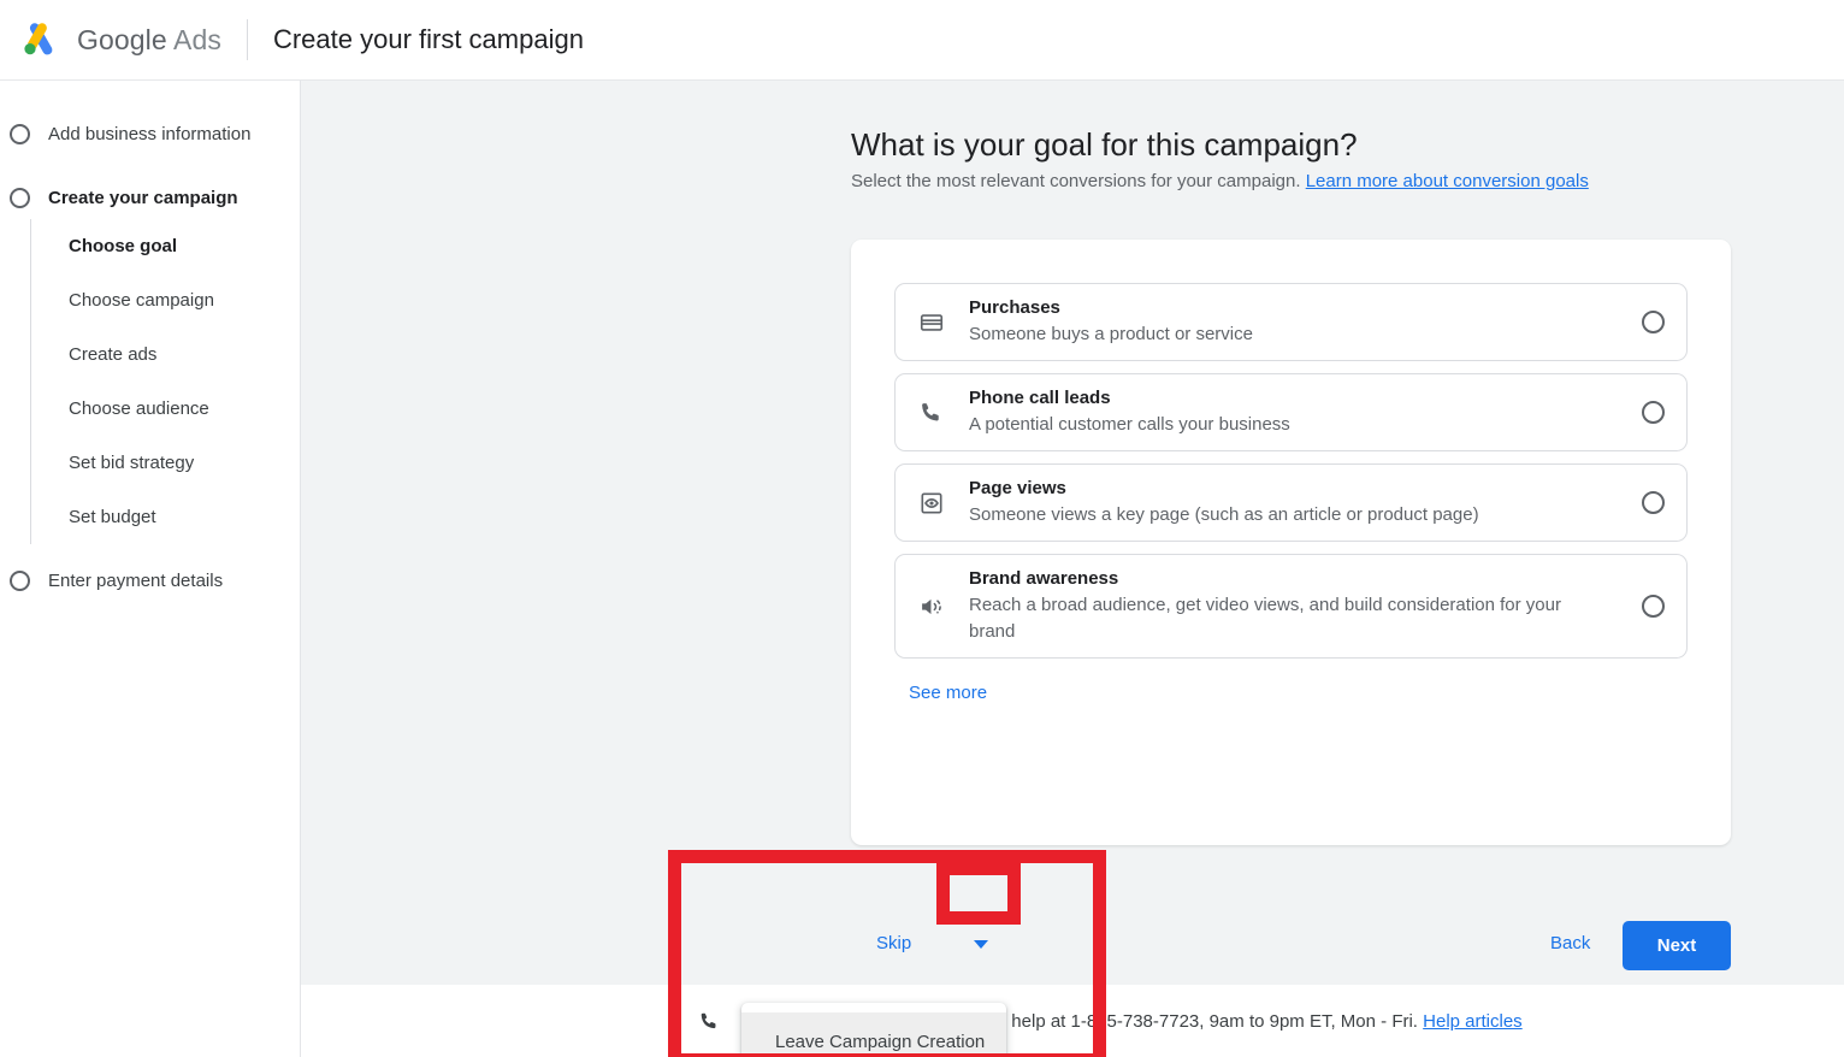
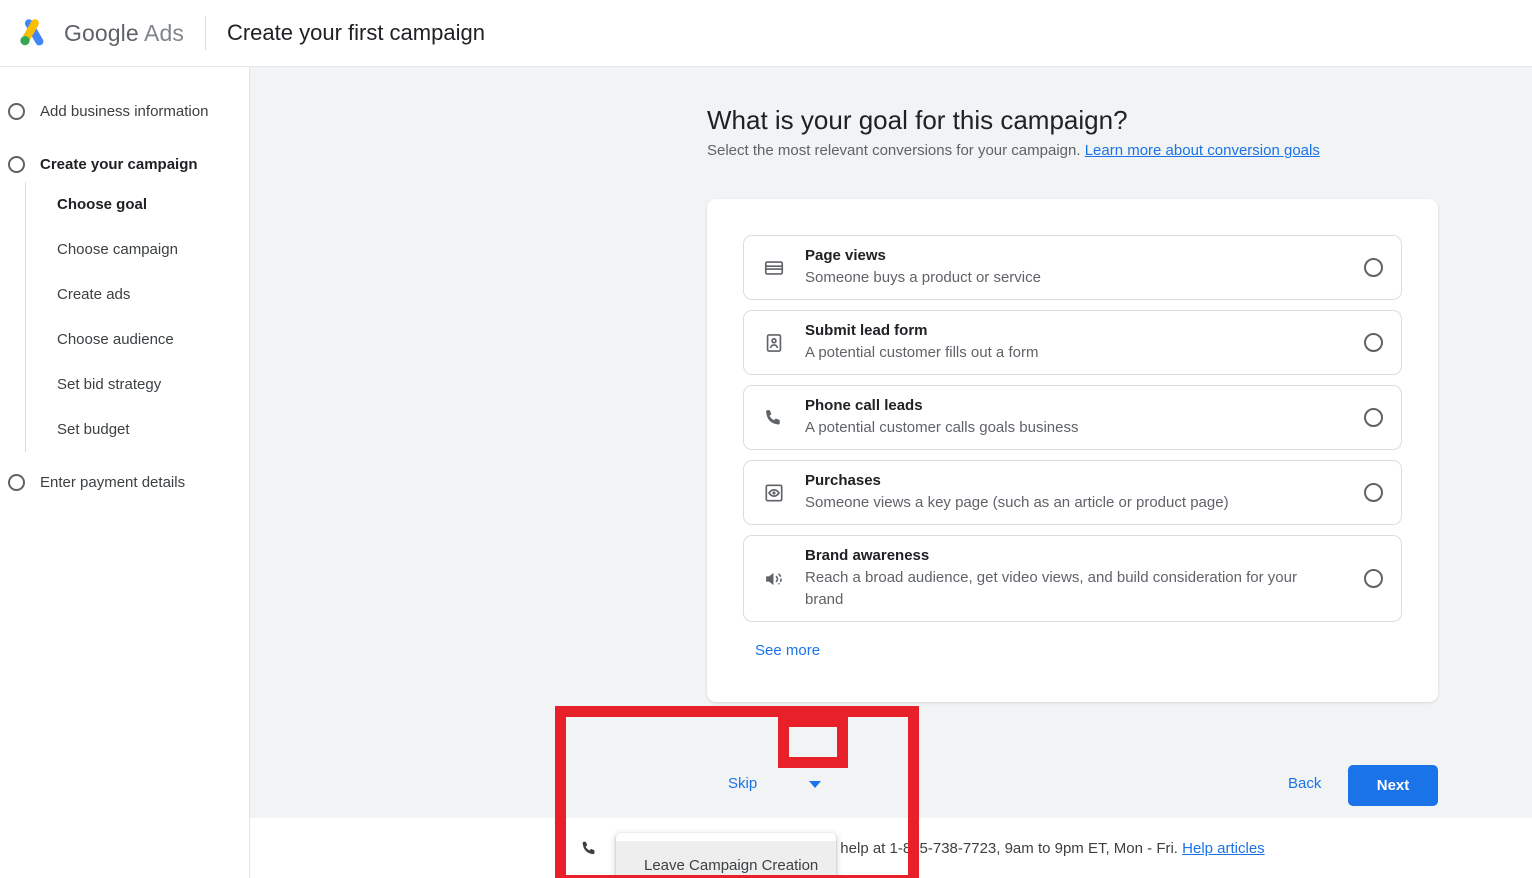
  Google Ads
  Create your first campaign
  Add business information
  Create your campaign
  Choose goal
  Choose campaign
  Create ads
  Choose audience
  Set bid strategy
  Set budget
  Enter payment details
  What is your goal for this campaign?
  Select the most relevant conversions for your campaign. Learn more about conversion goals
- Purchases
+ Page views
  Someone buys a product or service
+ Submit lead form
+ A potential customer fills out a form
  Phone call leads
- A potential customer calls your business
+ A potential customer calls goals business
- Page views
+ Purchases
  Someone views a key page (such as an article or product page)
  Brand awareness
  Reach a broad audience, get video views, and build consideration for your brand
  See more
  Skip
  Back
  Next
  Leave Campaign Creation
